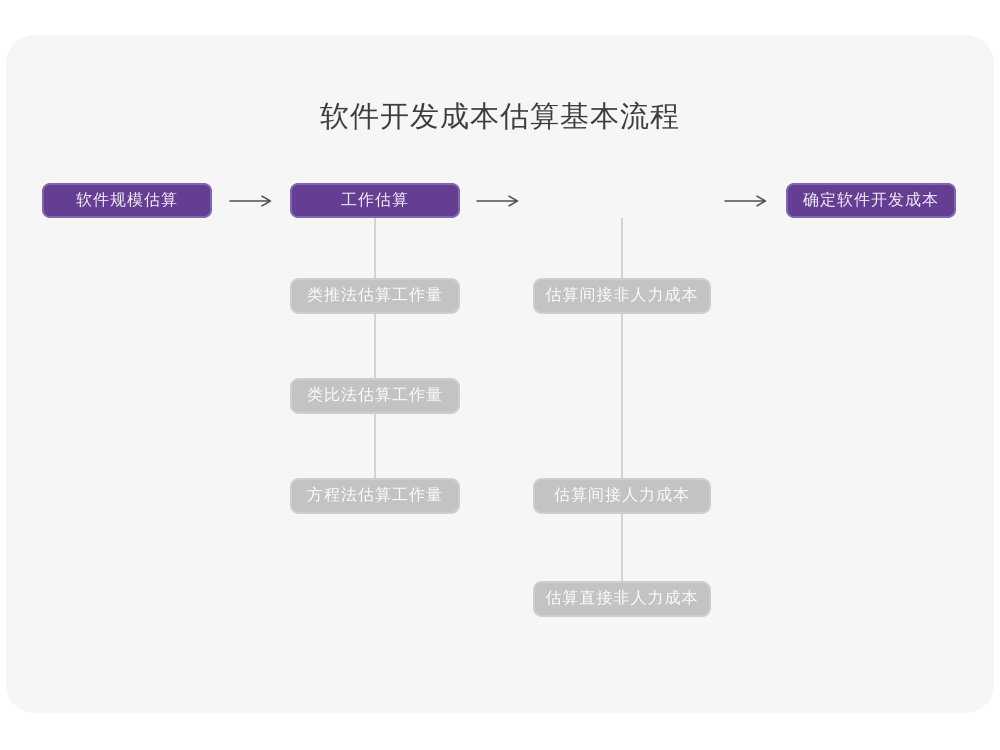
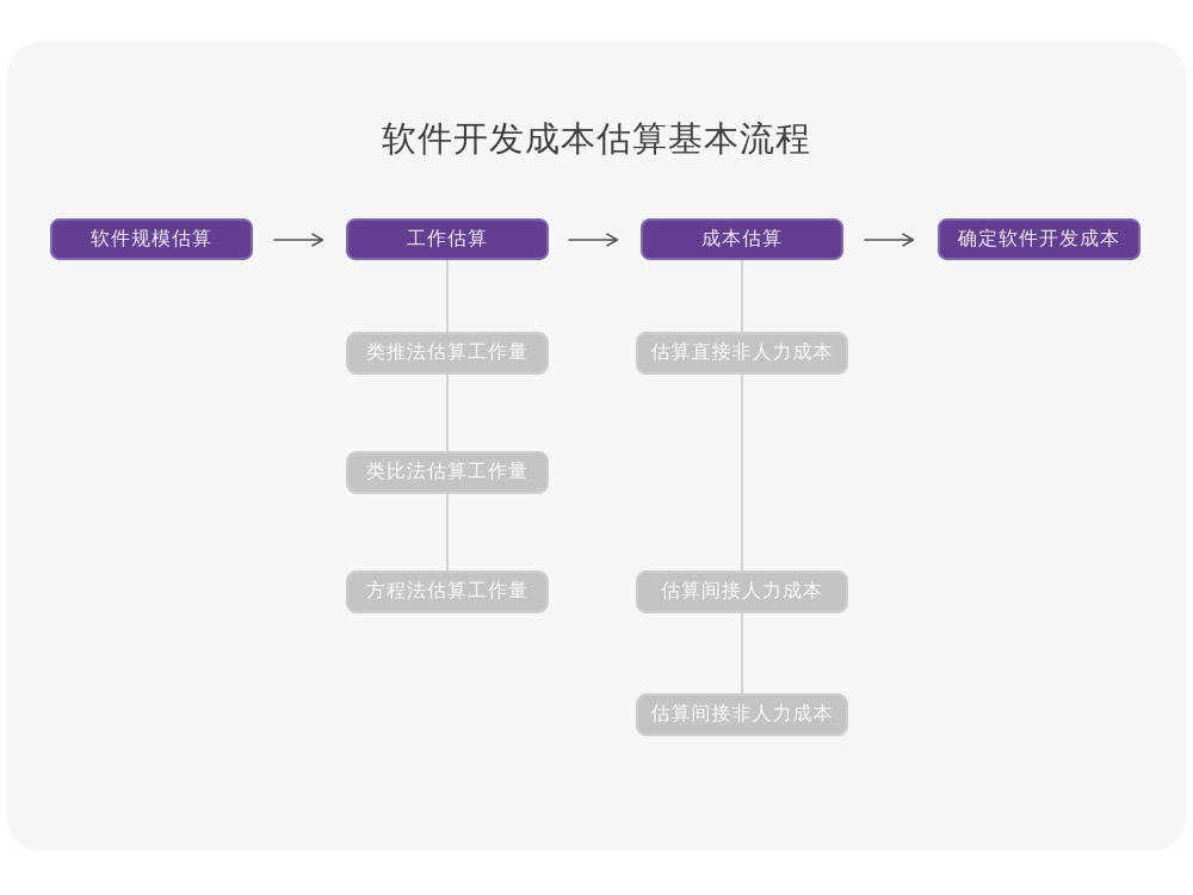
  软件开发成本估算基本流程
  软件规模估算
  工作估算
+ 成本估算
  确定软件开发成本
  类推法估算工作量
  类比法估算工作量
  方程法估算工作量
- 估算间接非人力成本
+ 估算直接非人力成本
  估算间接人力成本
- 估算直接非人力成本
+ 估算间接非人力成本
